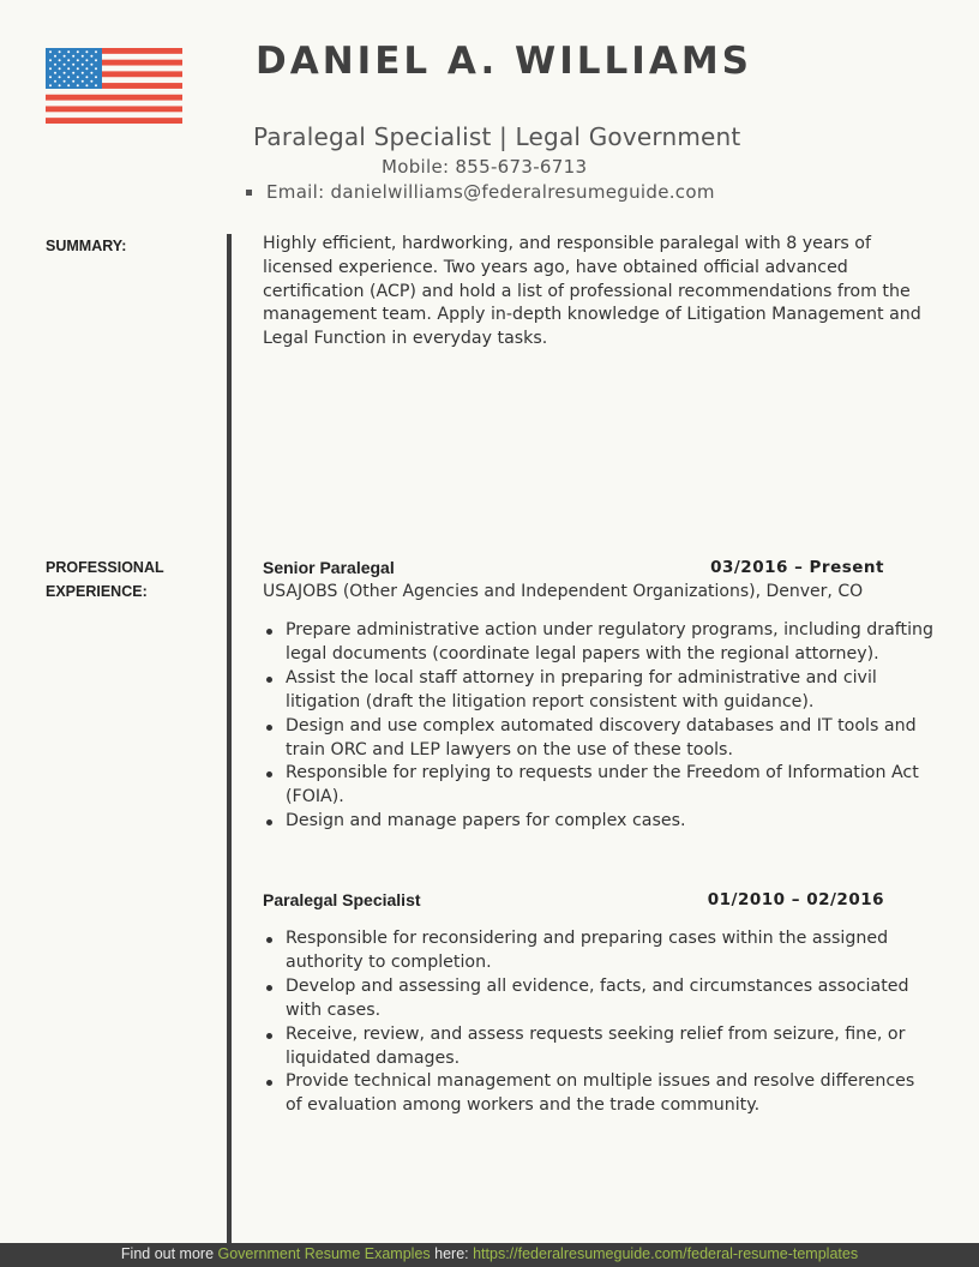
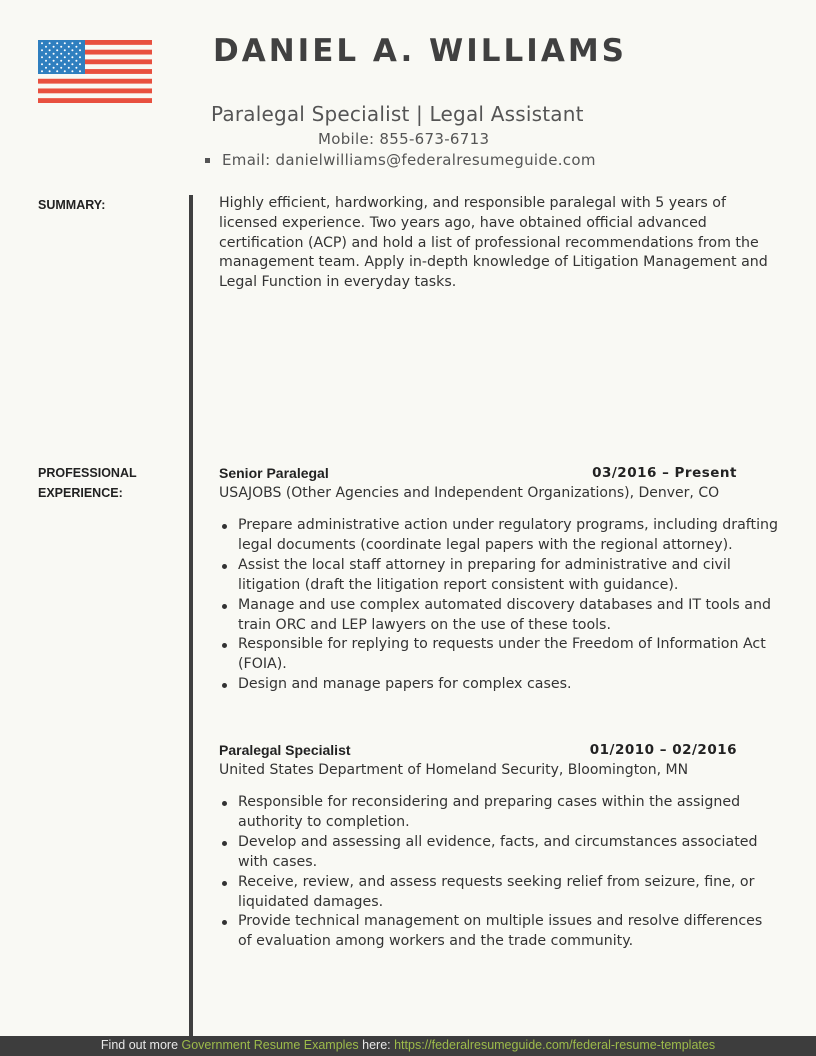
  DANIEL A. WILLIAMS
- Paralegal Specialist | Legal Government
+ Paralegal Specialist | Legal Assistant
  Mobile: 855-673-6713
  Email: danielwilliams@federalresumeguide.com
  SUMMARY:
- Highly efficient, hardworking, and responsible paralegal with 8 years of licensed experience. Two years ago, have obtained official advanced certification (ACP) and hold a list of professional recommendations from the management team. Apply in-depth knowledge of Litigation Management and Legal Function in everyday tasks.
+ Highly efficient, hardworking, and responsible paralegal with 5 years of licensed experience. Two years ago, have obtained official advanced certification (ACP) and hold a list of professional recommendations from the management team. Apply in-depth knowledge of Litigation Management and Legal Function in everyday tasks.
  PROFESSIONAL
  EXPERIENCE:
  Senior Paralegal
  03/2016 – Present
  USAJOBS (Other Agencies and Independent Organizations), Denver, CO
  Prepare administrative action under regulatory programs, including drafting legal documents (coordinate legal papers with the regional attorney).
  Assist the local staff attorney in preparing for administrative and civil litigation (draft the litigation report consistent with guidance).
- Design and use complex automated discovery databases and IT tools and train ORC and LEP lawyers on the use of these tools.
+ Manage and use complex automated discovery databases and IT tools and train ORC and LEP lawyers on the use of these tools.
  Responsible for replying to requests under the Freedom of Information Act (FOIA).
  Design and manage papers for complex cases.
  Paralegal Specialist
  01/2010 – 02/2016
+ United States Department of Homeland Security, Bloomington, MN
  Responsible for reconsidering and preparing cases within the assigned authority to completion.
  Develop and assessing all evidence, facts, and circumstances associated with cases.
  Receive, review, and assess requests seeking relief from seizure, fine, or liquidated damages.
  Provide technical management on multiple issues and resolve differences of evaluation among workers and the trade community.
  Find out more Government Resume Examples here: https://federalresumeguide.com/federal-resume-templates
